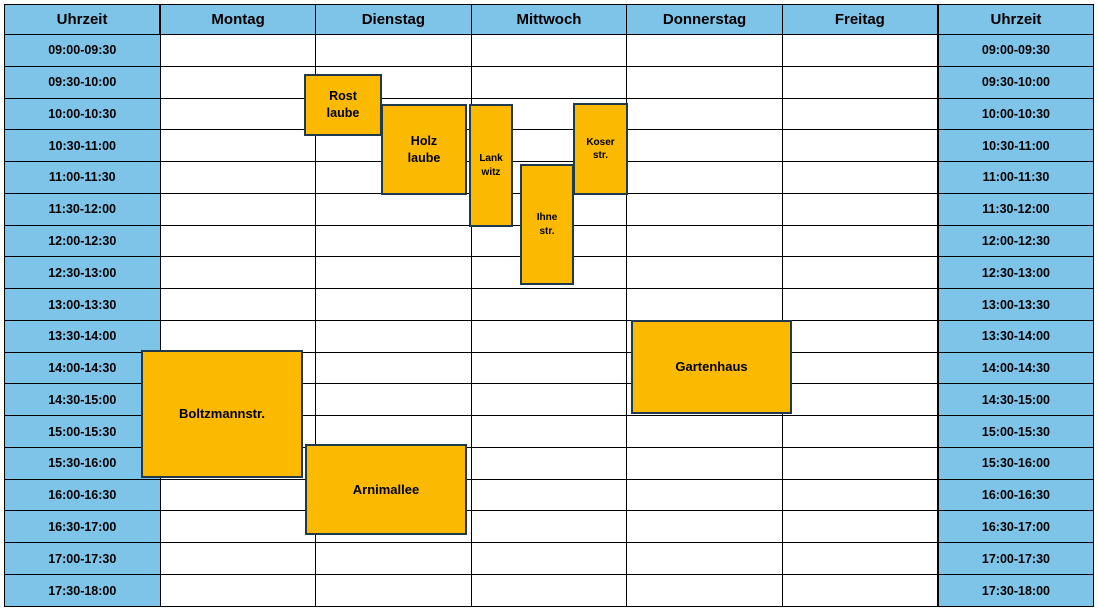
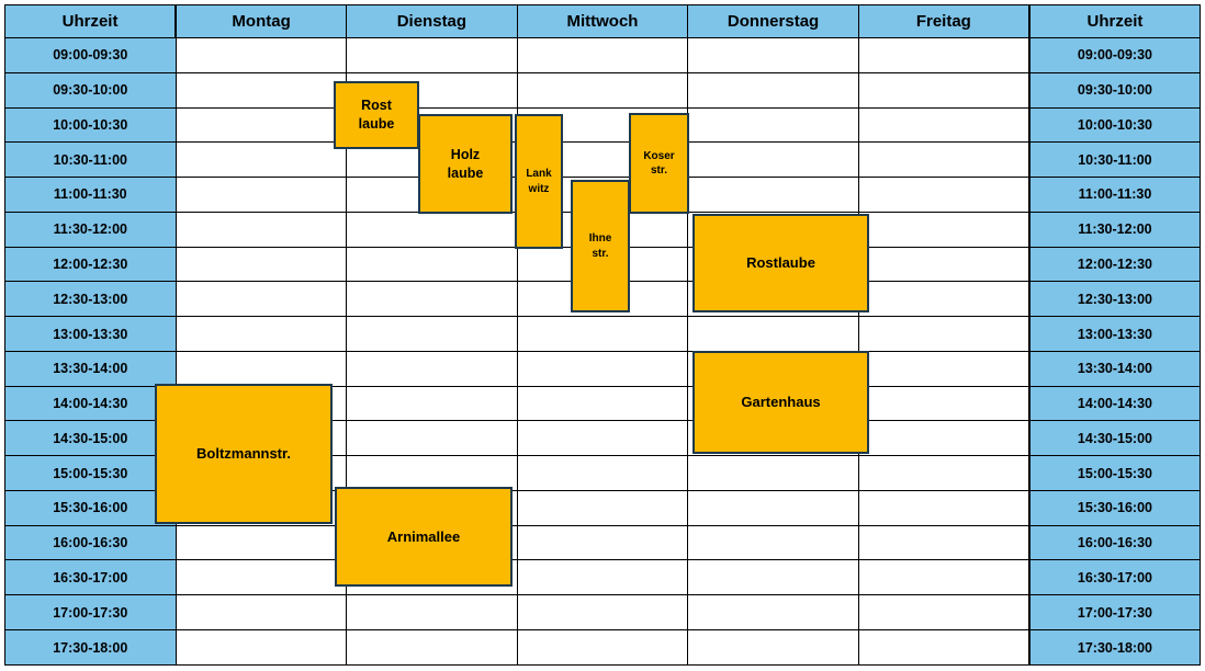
  Uhrzeit	Montag	Dienstag	Mittwoch	Donnerstag	Freitag	Uhrzeit
  09:00-09:30						09:00-09:30
  09:30-10:00						09:30-10:00
  10:00-10:30						10:00-10:30
  10:30-11:00						10:30-11:00
  11:00-11:30						11:00-11:30
  11:30-12:00						11:30-12:00
  12:00-12:30						12:00-12:30
  12:30-13:00						12:30-13:00
  13:00-13:30						13:00-13:30
  13:30-14:00						13:30-14:00
  14:00-14:30						14:00-14:30
  14:30-15:00						14:30-15:00
  15:00-15:30						15:00-15:30
  15:30-16:00						15:30-16:00
  16:00-16:30						16:00-16:30
  16:30-17:00						16:30-17:00
  17:00-17:30						17:00-17:30
  17:30-18:00						17:30-18:00
  Rost
  laube
  Holz
  laube
  Lank
  witz
  Ihne
  str.
  Koser
  str.
+ Rostlaube
  Gartenhaus
  Boltzmannstr.
  Arnimallee
